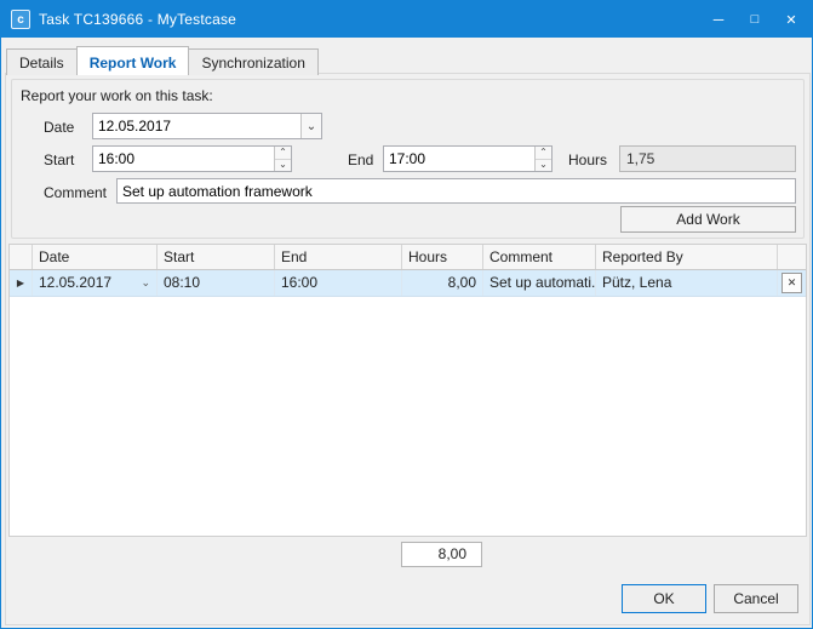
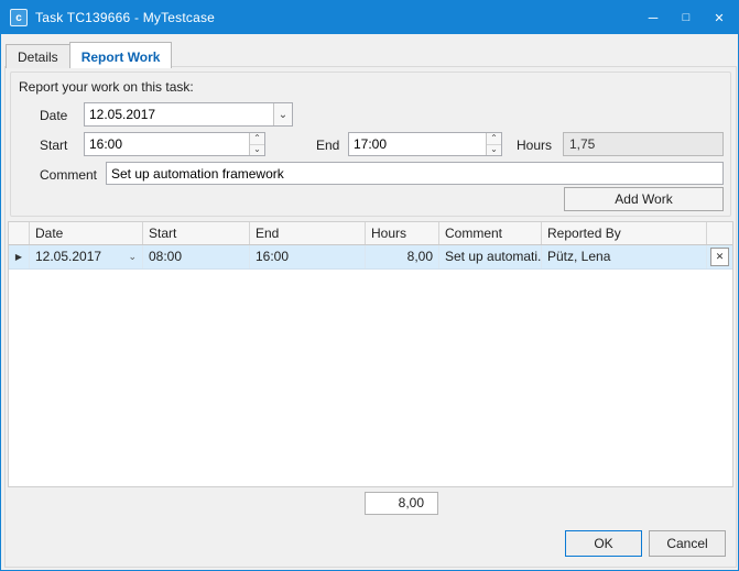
  c
  Task TC139666 - MyTestcase
  ─
  □
  ✕
  Details
  Report Work
- Synchronization
  Report your work on this task:
  Date
  12.05.2017
  ⌄
  Start
  16:00
  ⌃
  ⌄
  End
  17:00
  ⌃
  ⌄
  Hours
  1,75
  Comment
  Set up automation framework
  Add Work
  Date
  Start
  End
  Hours
  Comment
  Reported By
  ▶
  12.05.2017
  ⌄
- 08:10
+ 08:00
  16:00
  8,00
  Set up automati.
  Pütz, Lena
  ✕
  8,00
  OK
  Cancel
